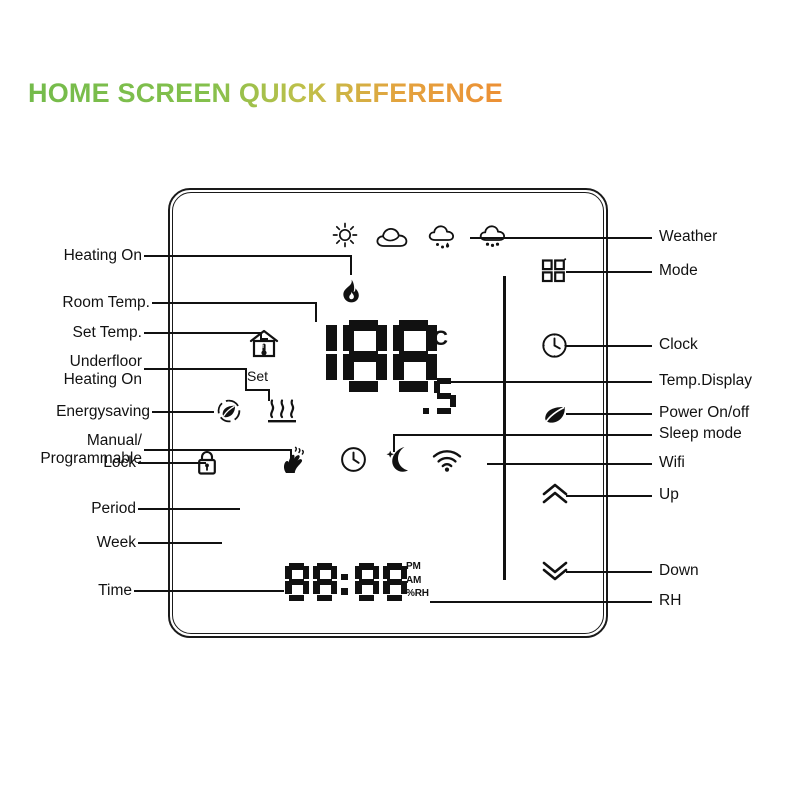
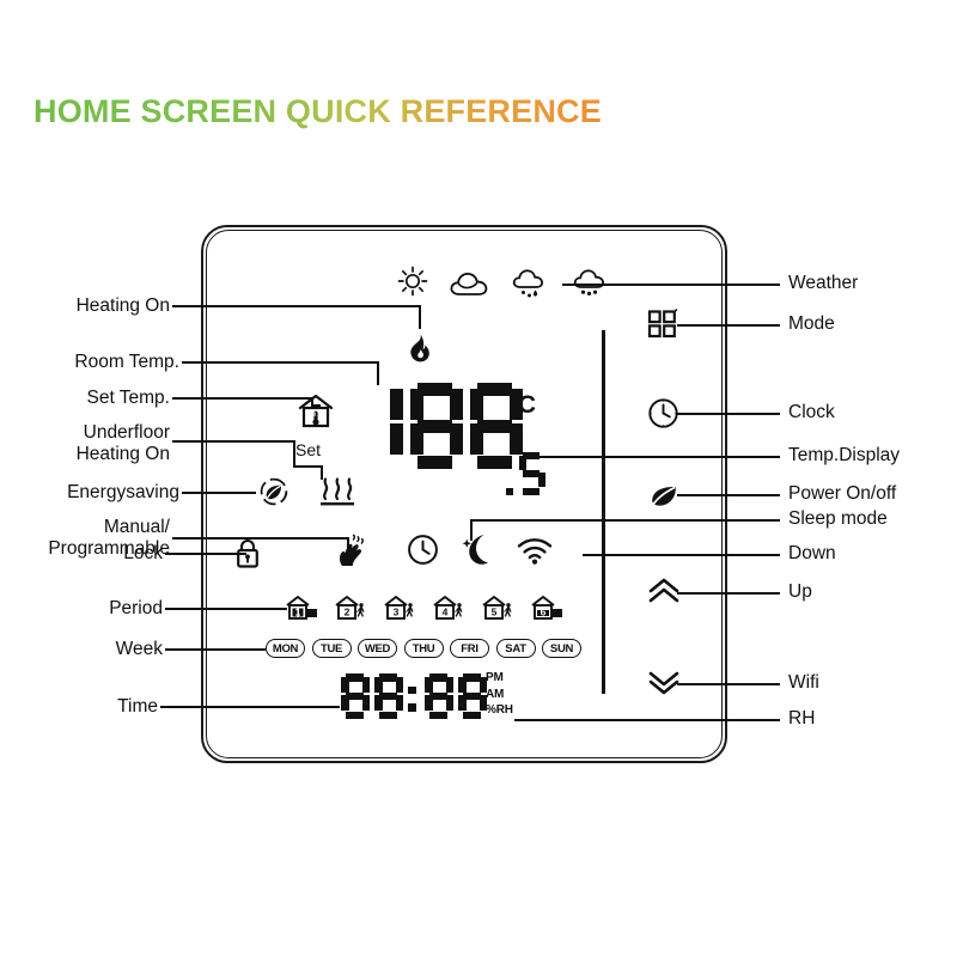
  HOME SCREEN QUICK REFERENCE
  Heating On
  Room Temp.
  Set Temp.
  Underfloor
  Heating On
  Energysaving
  Manual/
  Programmable
  Lock
  Period
  Week
  Time
  Weather
  Mode
  Clock
  Temp.Display
  Power On/off
  Sleep mode
- Wifi
+ Down
  Up
- Down
+ Wifi
  RH
  Set
  °C
+ 1
+ 2
+ 3
+ 4
+ 5
+ 6
+ MON
+ TUE
+ WED
+ THU
+ FRI
+ SAT
+ SUN
  PM
  AM
  %RH
